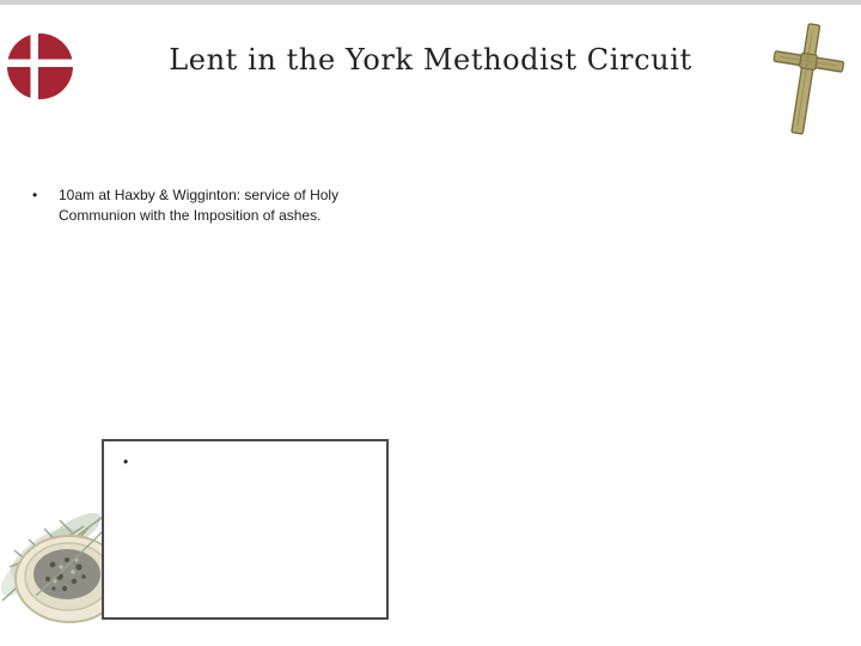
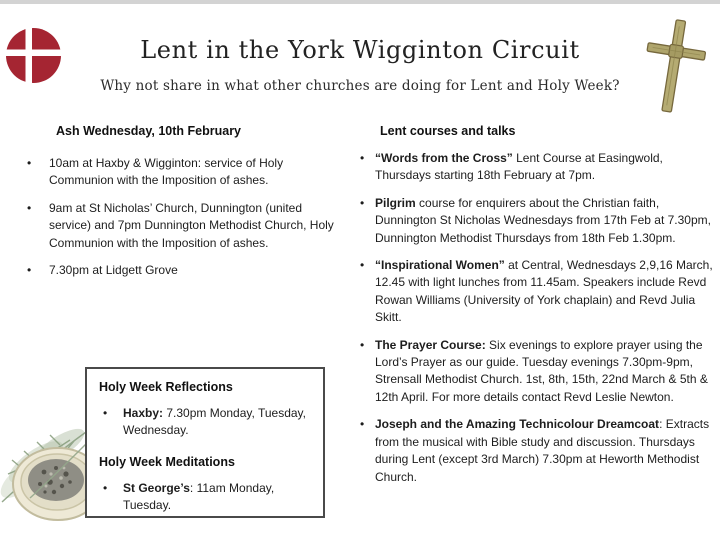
- Lent in the York Methodist Circuit
+ Lent in the York Wigginton Circuit
+ Why not share in what other churches are doing for Lent and Holy Week?
+ Ash Wednesday, 10th February
  10am at Haxby & Wigginton: service of Holy Communion with the Imposition of ashes.
+ 9am at St Nicholas’ Church, Dunnington (united service) and 7pm Dunnington Methodist Church, Holy Communion with the Imposition of ashes.
+ 7.30pm at Lidgett Grove
+ Lent courses and talks
+ “Words from the Cross” Lent Course at Easingwold, Thursdays starting 18th February at 7pm.
+ Pilgrim course for enquirers about the Christian faith, Dunnington St Nicholas Wednesdays from 17th Feb at 7.30pm, Dunnington Methodist Thursdays from 18th Feb 1.30pm.
+ “Inspirational Women” at Central, Wednesdays 2,9,16 March, 12.45 with light lunches from 11.45am. Speakers include Revd Rowan Williams (University of York chaplain) and Revd Julia Skitt.
+ The Prayer Course: Six evenings to explore prayer using the Lord’s Prayer as our guide. Tuesday evenings 7.30pm-9pm, Strensall Methodist Church. 1st, 8th, 15th, 22nd March & 5th & 12th April. For more details contact Revd Leslie Newton.
+ Joseph and the Amazing Technicolour Dreamcoat: Extracts from the musical with Bible study and discussion. Thursdays during Lent (except 3rd March) 7.30pm at Heworth Methodist Church.
+ Holy Week Reflections
+ Haxby: 7.30pm Monday, Tuesday, Wednesday.
+ Holy Week Meditations
+ St George’s: 11am Monday, Tuesday.
